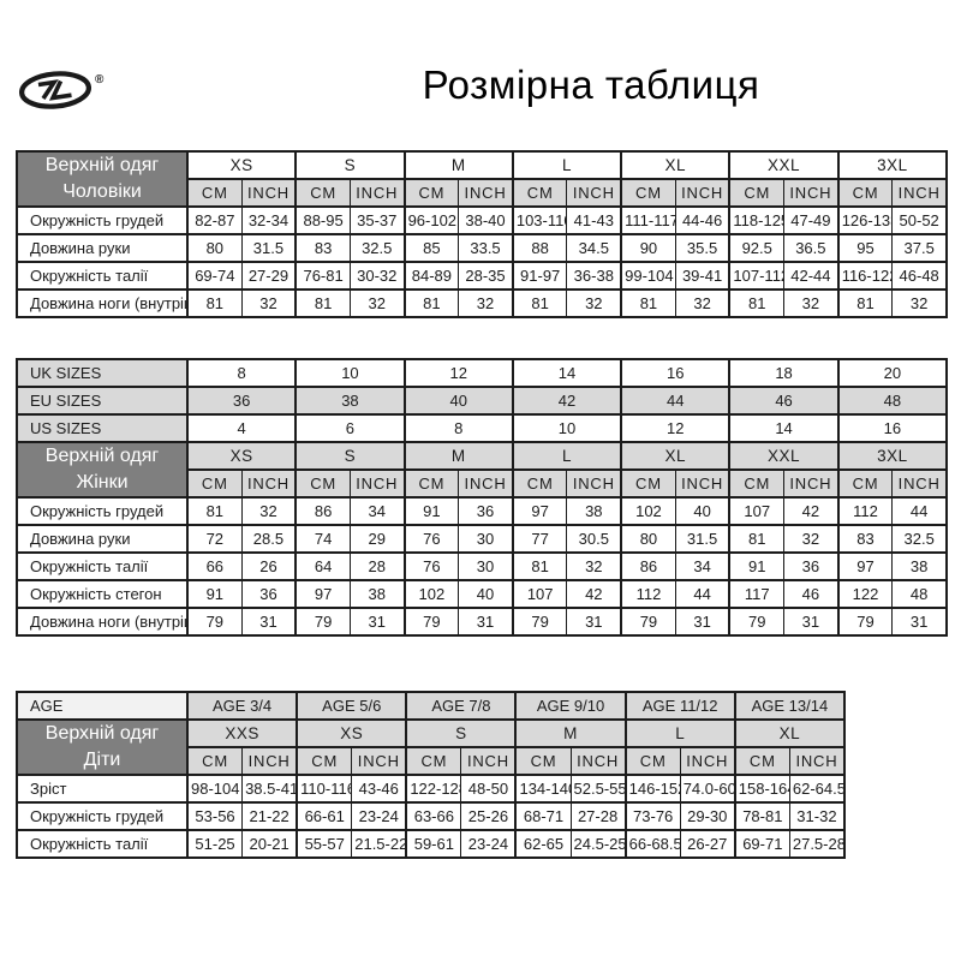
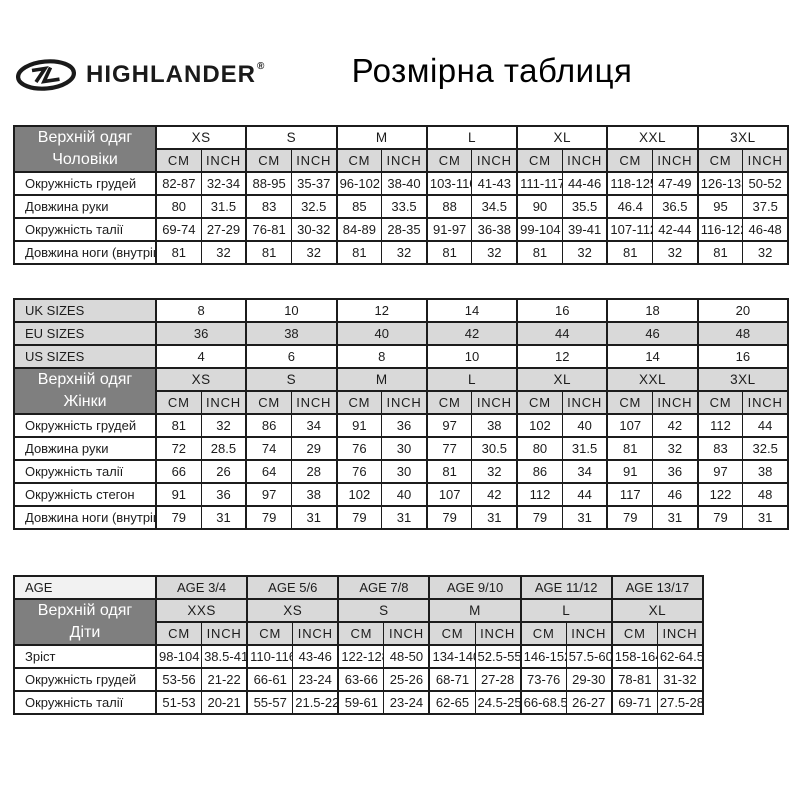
+ HIGHLANDER
  ®
  Розмірна таблиця
  Верхній одягЧоловіки	XS	S	M	L	XL	XXL	3XL
  CM	INCH	CM	INCH	CM	INCH	CM	INCH	CM	INCH	CM	INCH	CM	INCH
  Окружність грудей	82-87	32-34	88-95	35-37	96-102	38-40	103-11	41-43	111-117	44-46	118-12	47-49	126-13	50-52
- Довжина руки	80	31.5	83	32.5	85	33.5	88	34.5	90	35.5	92.5	36.5	95	37.5
+ Довжина руки	80	31.5	83	32.5	85	33.5	88	34.5	90	35.5	46.4	36.5	95	37.5
  Окружність талії	69-74	27-29	76-81	30-32	84-89	28-35	91-97	36-38	99-104	39-41	107-11	42-44	116-12	46-48
  Довжина ноги (внутрі	81	32	81	32	81	32	81	32	81	32	81	32	81	32
  UK SIZES	8	10	12	14	16	18	20
  EU SIZES	36	38	40	42	44	46	48
  US SIZES	4	6	8	10	12	14	16
  Верхній одягЖінки	XS	S	M	L	XL	XXL	3XL
  CM	INCH	CM	INCH	CM	INCH	CM	INCH	CM	INCH	CM	INCH	CM	INCH
  Окружність грудей	81	32	86	34	91	36	97	38	102	40	107	42	112	44
  Довжина руки	72	28.5	74	29	76	30	77	30.5	80	31.5	81	32	83	32.5
  Окружність талії	66	26	64	28	76	30	81	32	86	34	91	36	97	38
  Окружність стегон	91	36	97	38	102	40	107	42	112	44	117	46	122	48
  Довжина ноги (внутрі	79	31	79	31	79	31	79	31	79	31	79	31	79	31
- AGE	AGE 3/4	AGE 5/6	AGE 7/8	AGE 9/10	AGE 11/12	AGE 13/14
+ AGE	AGE 3/4	AGE 5/6	AGE 7/8	AGE 9/10	AGE 11/12	AGE 13/17
  Верхній одягДіти	XXS	XS	S	M	L	XL
  CM	INCH	CM	INCH	CM	INCH	CM	INCH	CM	INCH	CM	INCH
- Зріст	98-104	38.5-41	110-116	43-46	122-12	48-50	134-14	52.5-55	146-15	74.0-60	158-16	62-64.5
+ Зріст	98-104	38.5-41	110-116	43-46	122-12	48-50	134-14	52.5-55	146-15	57.5-60	158-16	62-64.5
  Окружність грудей	53-56	21-22	66-61	23-24	63-66	25-26	68-71	27-28	73-76	29-30	78-81	31-32
- Окружність талії	51-25	20-21	55-57	21.5-22	59-61	23-24	62-65	24.5-25	66-68.5	26-27	69-71	27.5-28
+ Окружність талії	51-53	20-21	55-57	21.5-22	59-61	23-24	62-65	24.5-25	66-68.5	26-27	69-71	27.5-28
